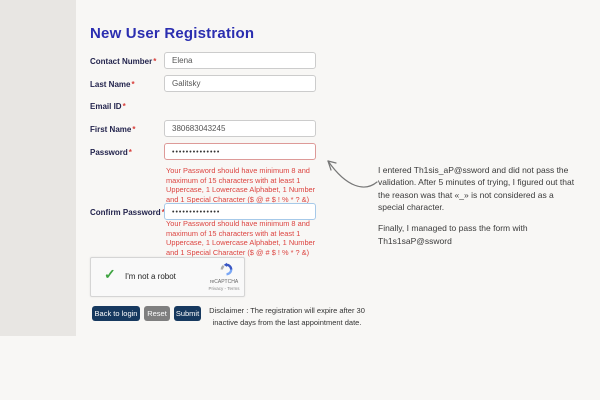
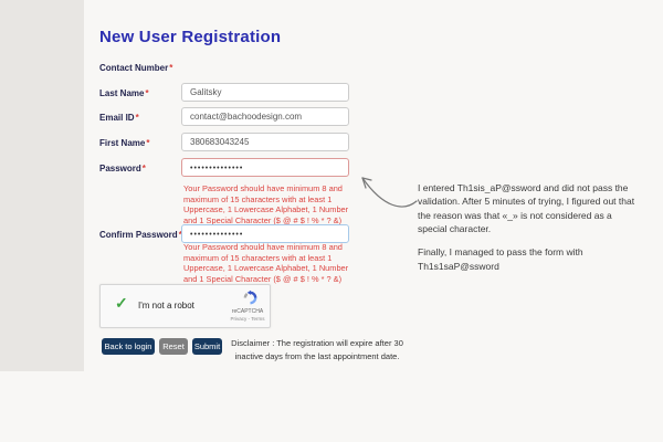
  New User Registration
  Contact Number*
- Elena
  Last Name*
  Galitsky
  Email ID*
+ contact@bachoodesign.com
  First Name*
  380683043245
  Password*
  ••••••••••••••
  Your Password should have minimum 8 and maximum of 15 characters with at least 1 Uppercase, 1 Lowercase Alphabet, 1 Number and 1 Special Character ($ @ # $ ! % * ? &)
  Confirm Password
  ••••••••••••••
  Your Password should have minimum 8 and maximum of 15 characters with at least 1 Uppercase, 1 Lowercase Alphabet, 1 Number and 1 Special Character ($ @ # $ ! % * ? &)
  ✓
  I'm not a robot
  Back to login
  Reset
  Submit
  Disclaimer : The registration will expire after 30 inactive days from the last appointment date.
  I entered Th1sis_aP@ssword and did not pass the validation. After 5 minutes of trying, I figured out that the reason was that «_» is not considered as a special character.
  Finally, I managed to pass the form with Th1s1saP@ssword
